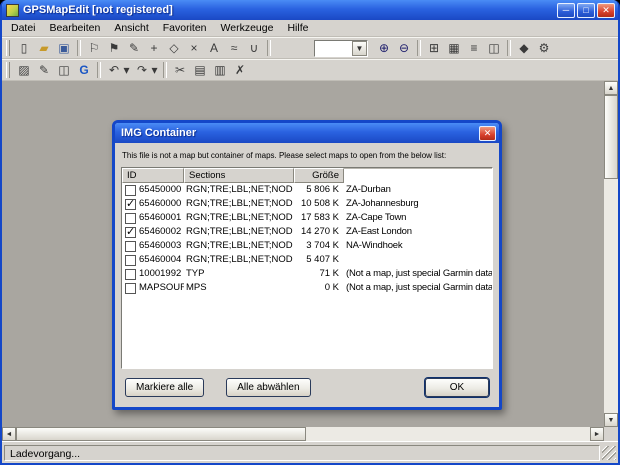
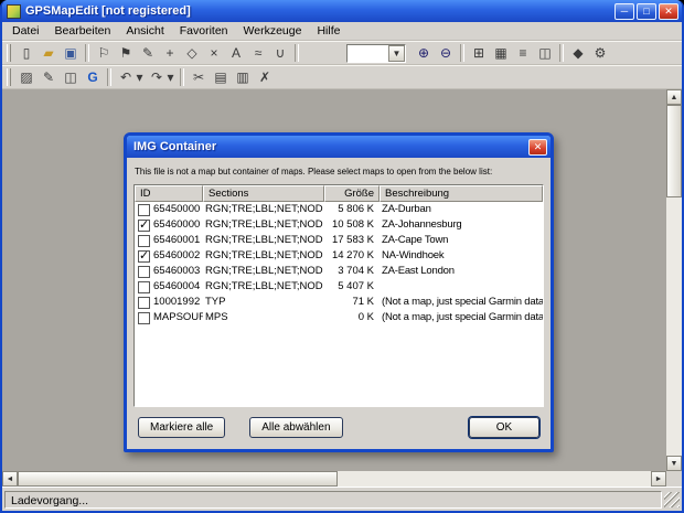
  GPSMapEdit [not registered]
  ─
  □
  ✕
  Datei
  Bearbeiten
  Ansicht
  Favoriten
  Werkzeuge
  Hilfe
  ▯
  ▰
  ▣
  ⚐
  ⚑
  ✎
  +
  ◇
  ×
  A
  ≈
  ∪
  ▼
  ⊕
  ⊖
  ⊞
  ▦
  ≡
  ◫
  ◆
  ⚙
  ▨
  ✎
  ◫
  G
  ↶
  ▾
  ↷
  ▾
  ✂
  ▤
  ▥
  ✗
  IMG Container
  ✕
  This file is not a map but container of maps. Please select maps to open from the below list:
  ID
  Sections
  Größe
+ Beschreibung
  65450000
  RGN;TRE;LBL;NET;NOD
  5 806 K
  ZA-Durban
  65460000
  RGN;TRE;LBL;NET;NOD
  10 508 K
  ZA-Johannesburg
  65460001
  RGN;TRE;LBL;NET;NOD
  17 583 K
  ZA-Cape Town
  65460002
  RGN;TRE;LBL;NET;NOD
  14 270 K
- ZA-East London
+ NA-Windhoek
  65460003
  RGN;TRE;LBL;NET;NOD
  3 704 K
- NA-Windhoek
+ ZA-East London
  65460004
  RGN;TRE;LBL;NET;NOD
  5 407 K
  10001992
  TYP
  71 K
  (Not a map, just special Garmin data
  MAPSOUR
  MPS
  0 K
  (Not a map, just special Garmin data
  Markiere alle
  Alle abwählen
  OK
  Ladevorgang...
